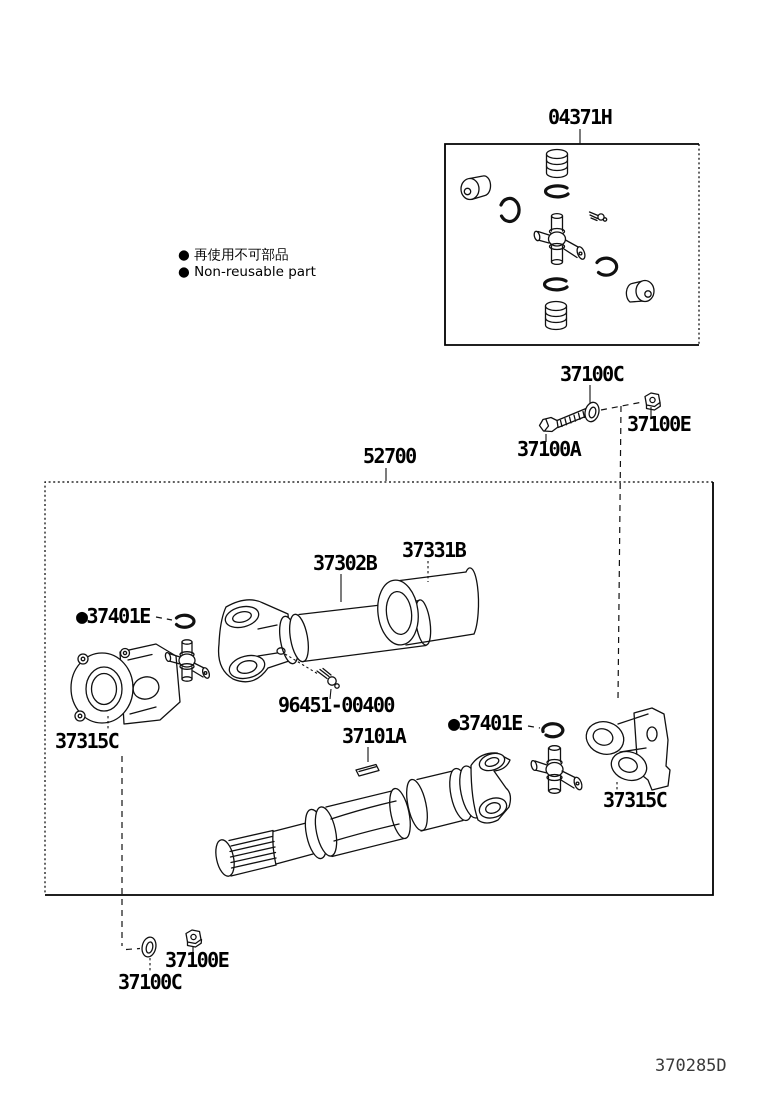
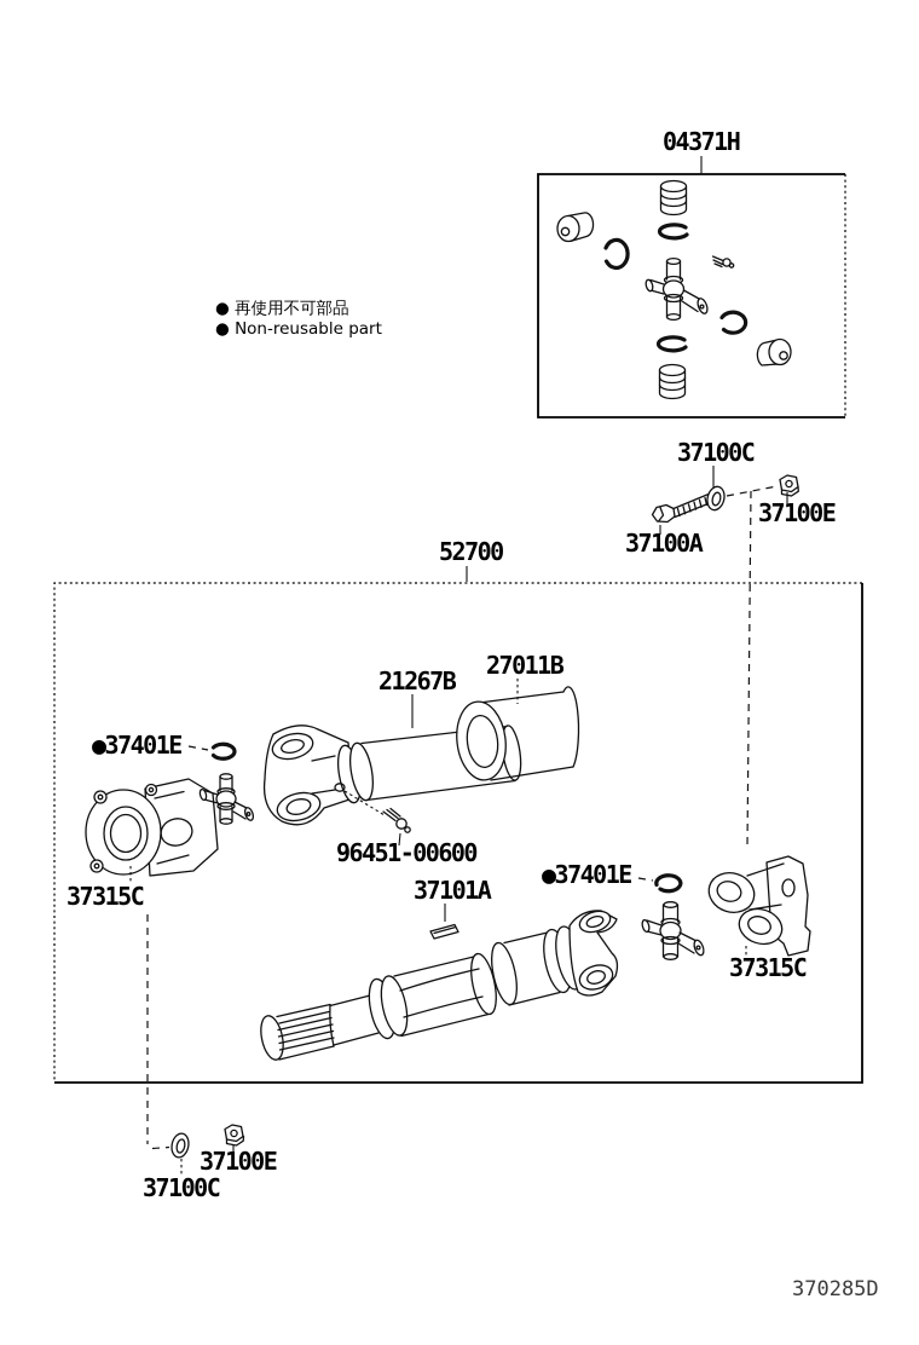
  04371H
  ● 再使用不可部品
  ● Non-reusable part
  37100C
  37100A
  37100E
  52700
  37315C
  ●37401E
- 37302B
+ 21267B
- 96451-00400
+ 96451-00600
- 37331B
+ 27011B
  37101A
  ●37401E
  37315C
  37100E
  37100C
  370285D
